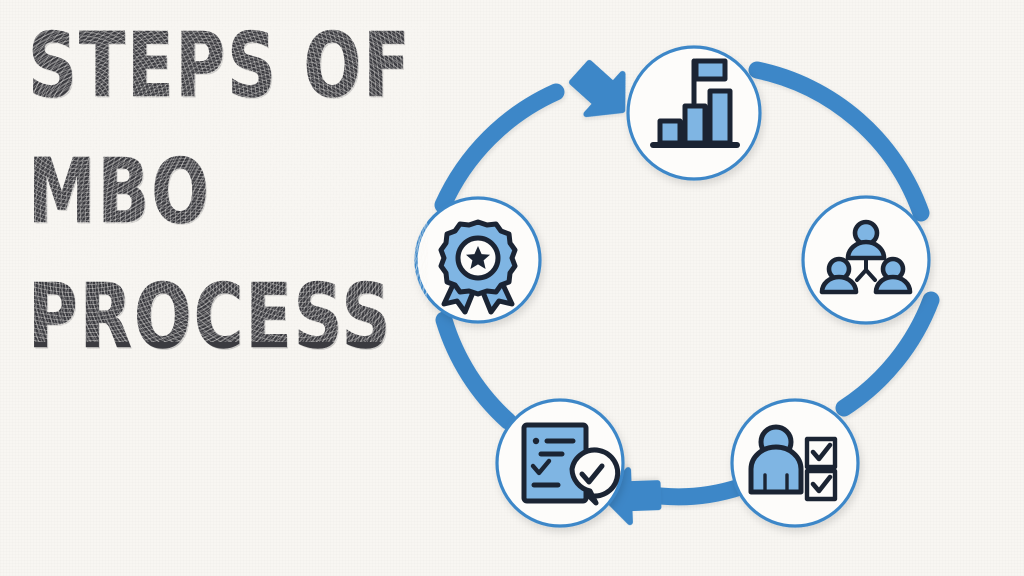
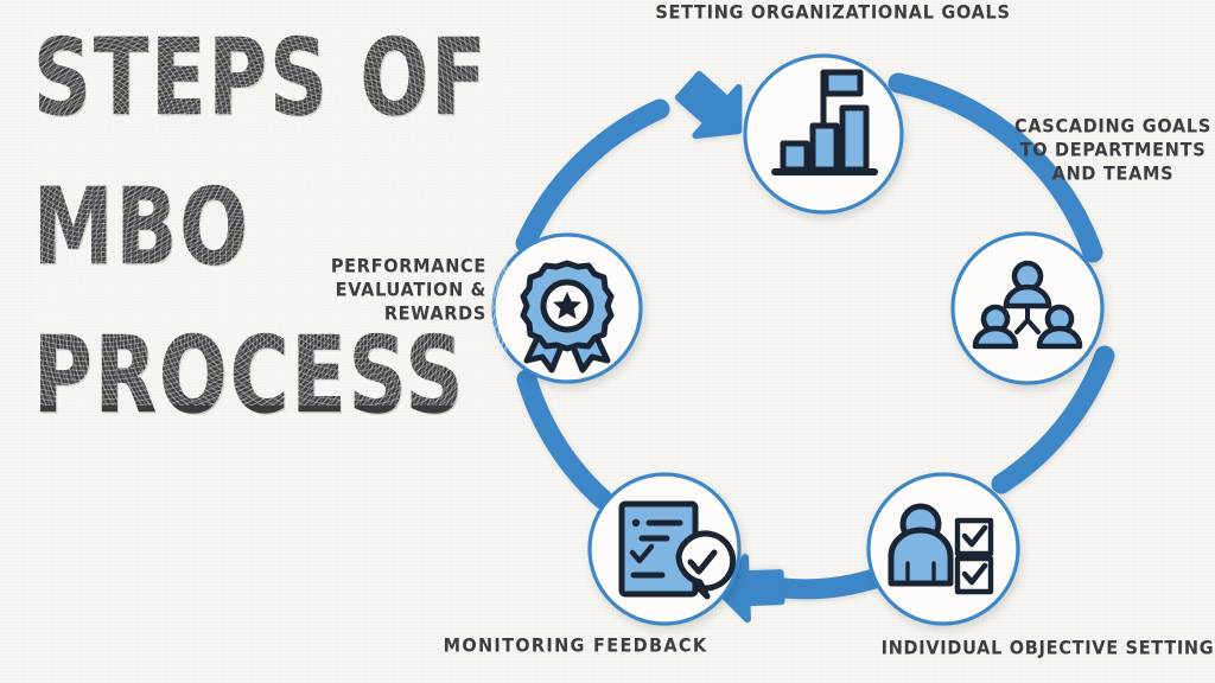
+ SETTING ORGANIZATIONAL GOALS
+ CASCADING GOALS
+ TO DEPARTMENTS
+ AND TEAMS
+ INDIVIDUAL OBJECTIVE SETTING
+ MONITORING FEEDBACK
+ PERFORMANCE
+ EVALUATION &
+ REWARDS
